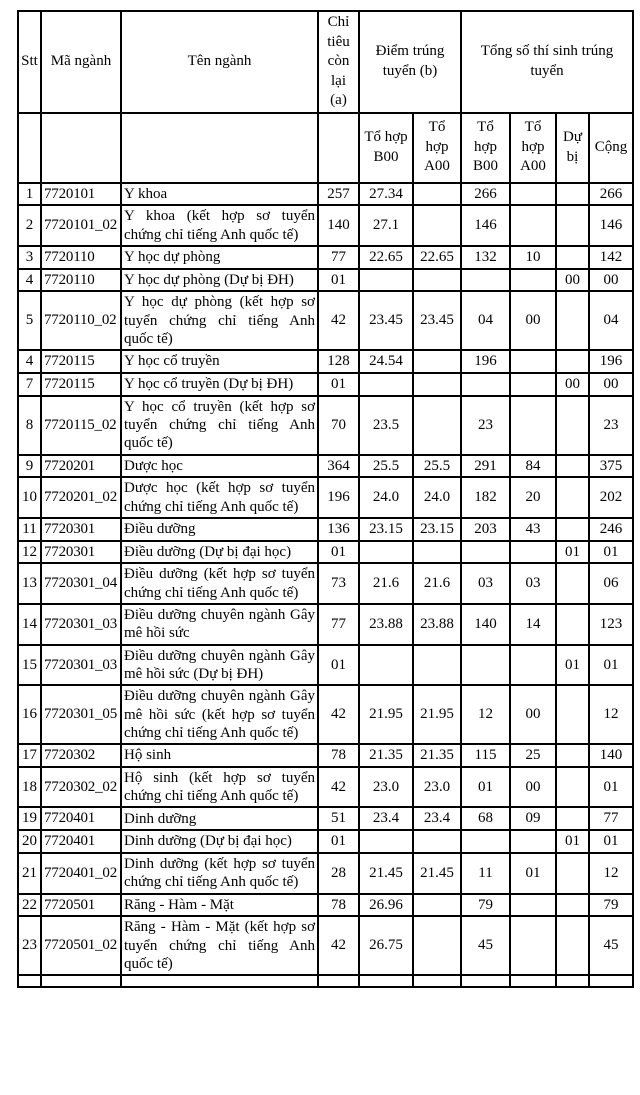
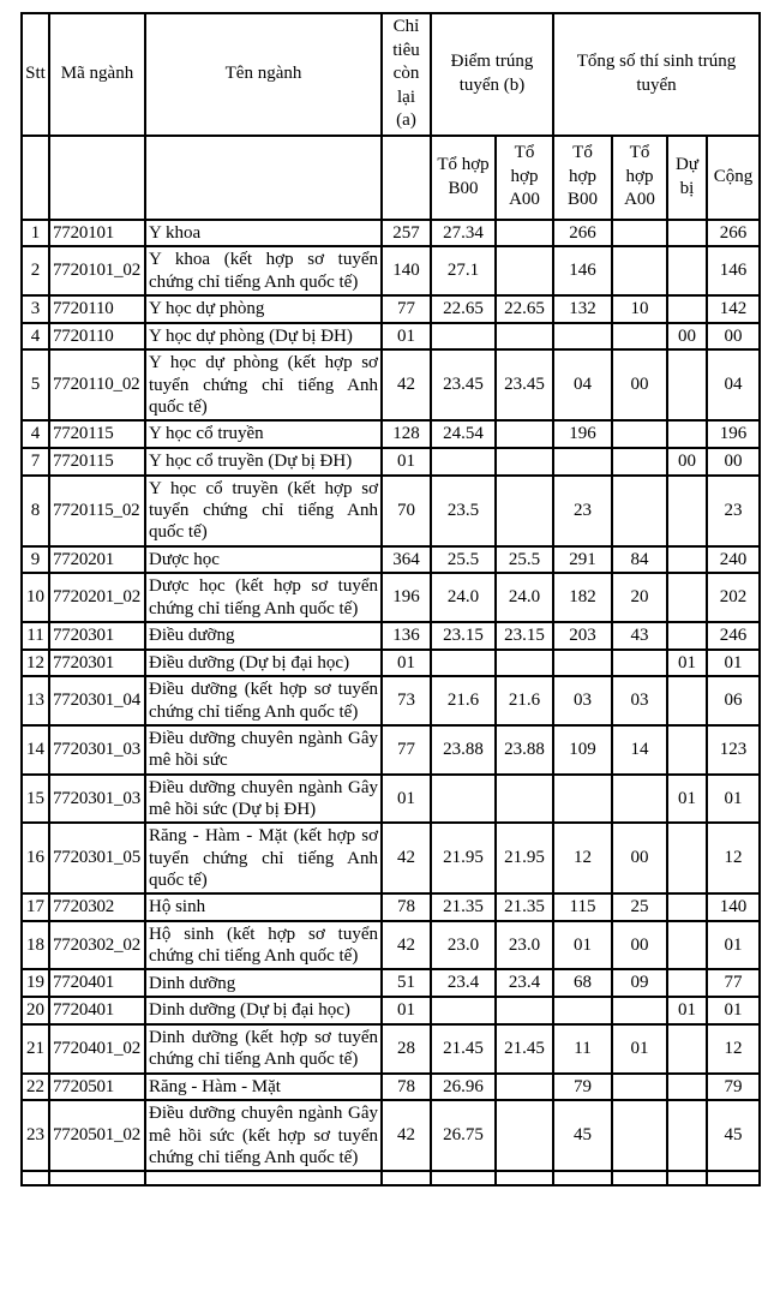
  Stt	Mã ngành	Tên ngành	Chỉ tiêu còn lại (a)	Điểm trúng tuyển (b)	Tổng số thí sinh trúng tuyển
  				Tổ hợp B00	Tổ hợp A00	Tổ hợp B00	Tổ hợp A00	Dự bị	Cộng
  1	7720101	Y khoa	257	27.34		266			266
  2	7720101_02	Y khoa (kết hợp sơ tuyển chứng chỉ tiếng Anh quốc tế)	140	27.1		146			146
  3	7720110	Y học dự phòng	77	22.65	22.65	132	10		142
  4	7720110	Y học dự phòng (Dự bị ĐH)	01					00	00
  5	7720110_02	Y học dự phòng (kết hợp sơ tuyển chứng chỉ tiếng Anh quốc tế)	42	23.45	23.45	04	00		04
  4	7720115	Y học cổ truyền	128	24.54		196			196
  7	7720115	Y học cổ truyền (Dự bị ĐH)	01					00	00
  8	7720115_02	Y học cổ truyền (kết hợp sơ tuyển chứng chỉ tiếng Anh quốc tế)	70	23.5		23			23
- 9	7720201	Dược học	364	25.5	25.5	291	84		375
+ 9	7720201	Dược học	364	25.5	25.5	291	84		240
  10	7720201_02	Dược học (kết hợp sơ tuyển chứng chỉ tiếng Anh quốc tế)	196	24.0	24.0	182	20		202
  11	7720301	Điều dưỡng	136	23.15	23.15	203	43		246
  12	7720301	Điều dưỡng (Dự bị đại học)	01					01	01
  13	7720301_04	Điều dưỡng (kết hợp sơ tuyển chứng chỉ tiếng Anh quốc tế)	73	21.6	21.6	03	03		06
- 14	7720301_03	Điều dưỡng chuyên ngành Gây mê hồi sức	77	23.88	23.88	140	14		123
+ 14	7720301_03	Điều dưỡng chuyên ngành Gây mê hồi sức	77	23.88	23.88	109	14		123
  15	7720301_03	Điều dưỡng chuyên ngành Gây mê hồi sức (Dự bị ĐH)	01					01	01
- 16	7720301_05	Điều dưỡng chuyên ngành Gây mê hồi sức (kết hợp sơ tuyển chứng chỉ tiếng Anh quốc tế)	42	21.95	21.95	12	00		12
+ 16	7720301_05	Răng - Hàm - Mặt (kết hợp sơ tuyển chứng chỉ tiếng Anh quốc tế)	42	21.95	21.95	12	00		12
  17	7720302	Hộ sinh	78	21.35	21.35	115	25		140
  18	7720302_02	Hộ sinh (kết hợp sơ tuyển chứng chỉ tiếng Anh quốc tế)	42	23.0	23.0	01	00		01
  19	7720401	Dinh dưỡng	51	23.4	23.4	68	09		77
  20	7720401	Dinh dưỡng (Dự bị đại học)	01					01	01
  21	7720401_02	Dinh dưỡng (kết hợp sơ tuyển chứng chỉ tiếng Anh quốc tế)	28	21.45	21.45	11	01		12
  22	7720501	Răng - Hàm - Mặt	78	26.96		79			79
- 23	7720501_02	Răng - Hàm - Mặt (kết hợp sơ tuyển chứng chỉ tiếng Anh quốc tế)	42	26.75		45			45
+ 23	7720501_02	Điều dưỡng chuyên ngành Gây mê hồi sức (kết hợp sơ tuyển chứng chỉ tiếng Anh quốc tế)	42	26.75		45			45
